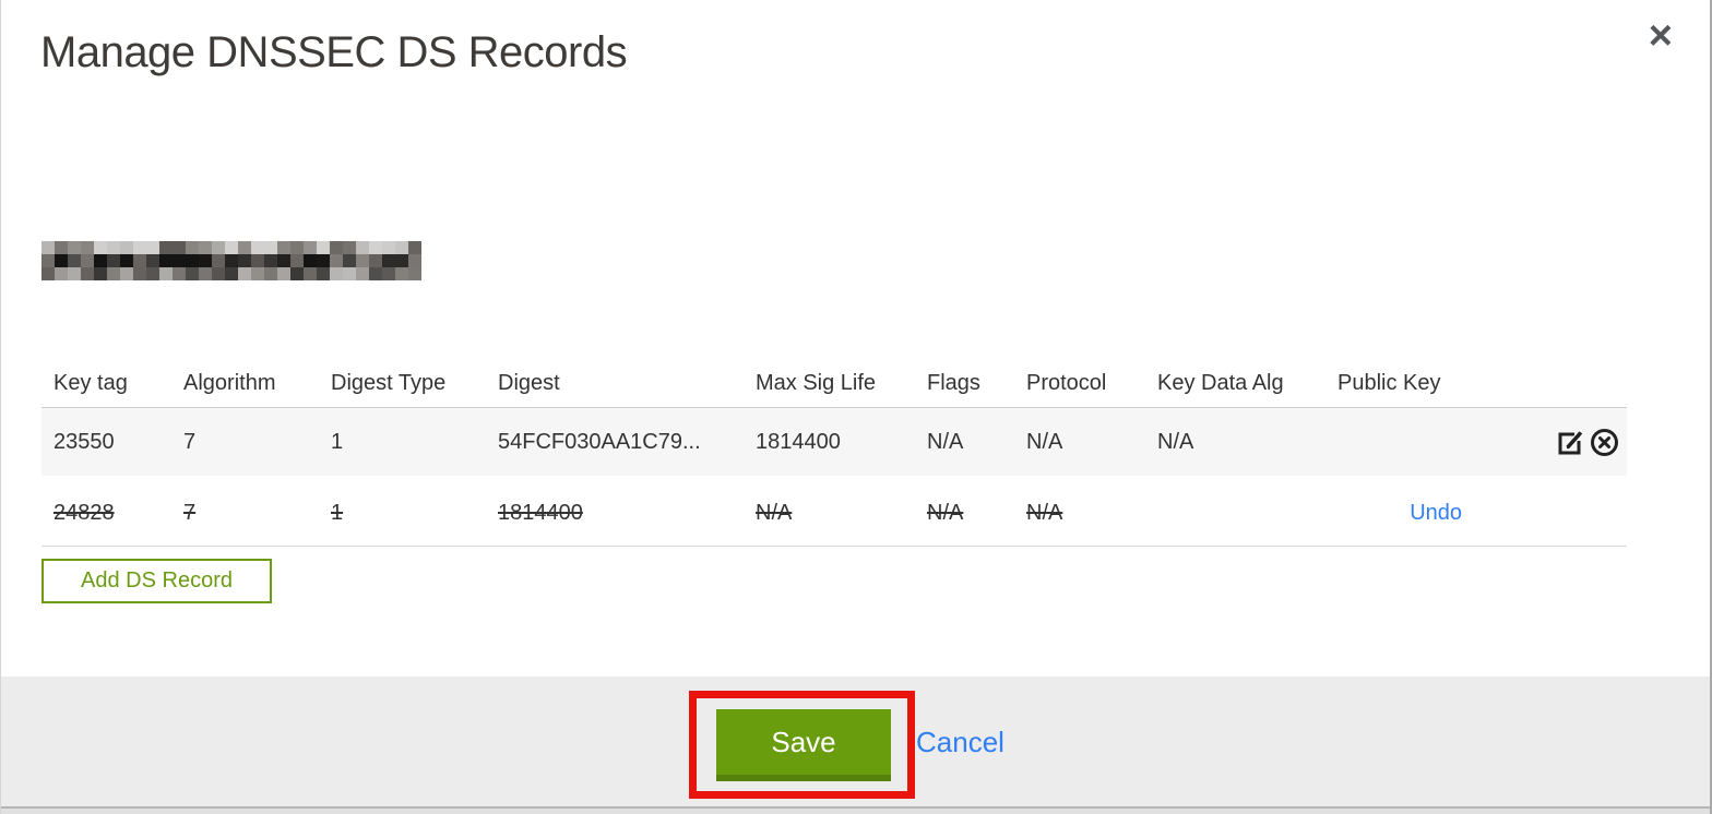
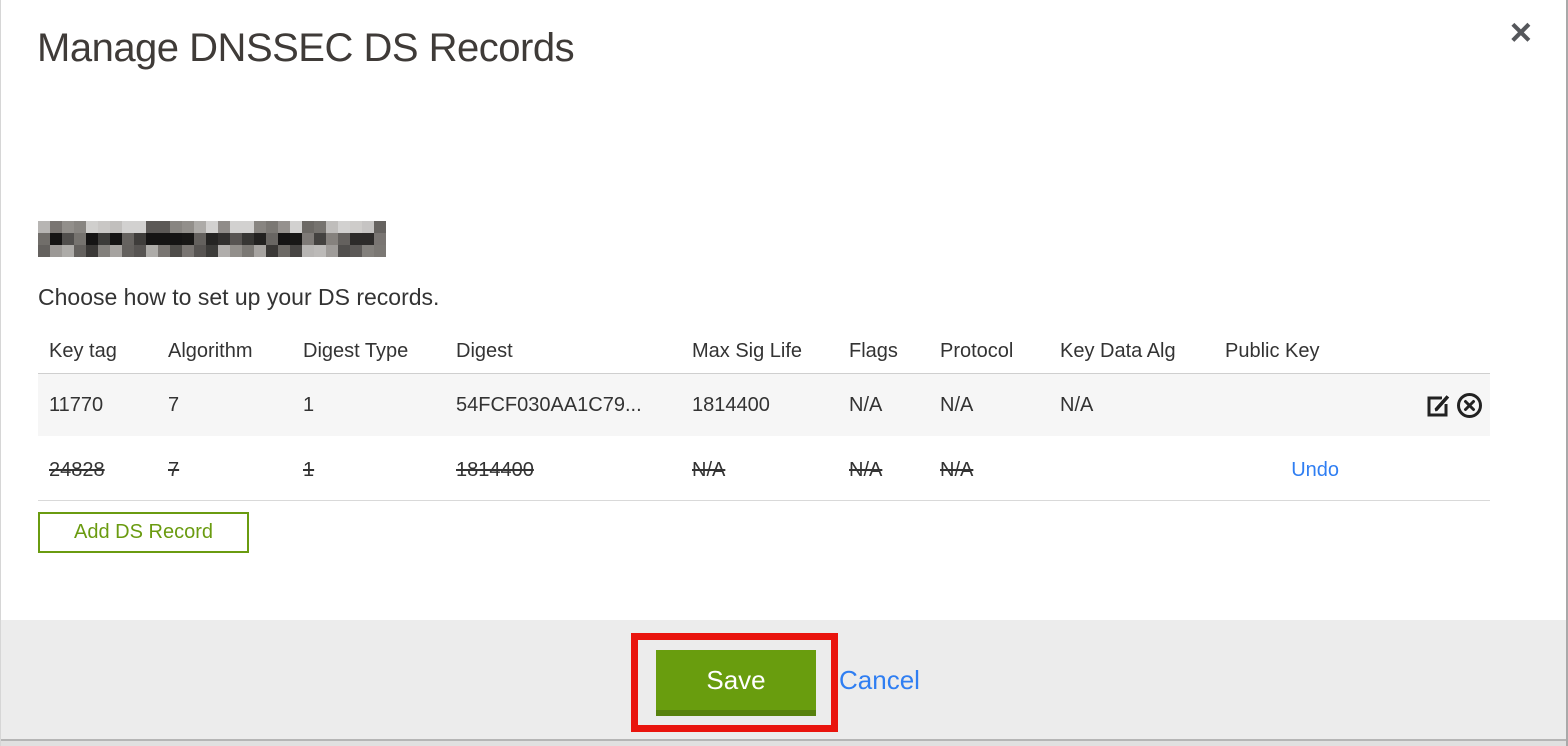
  Manage DNSSEC DS Records
  ×
+ Choose how to set up your DS records.
  Key tag
  Algorithm
  Digest Type
  Digest
  Max Sig Life
  Flags
  Protocol
  Key Data Alg
  Public Key
- 23550
+ 11770
  7
  1
  54FCF030AA1C79...
  1814400
  N/A
  N/A
  N/A
  24828
  7
  1
  1814400
  N/A
  N/A
  N/A
  Undo
  Add DS Record
  Save
  Cancel
